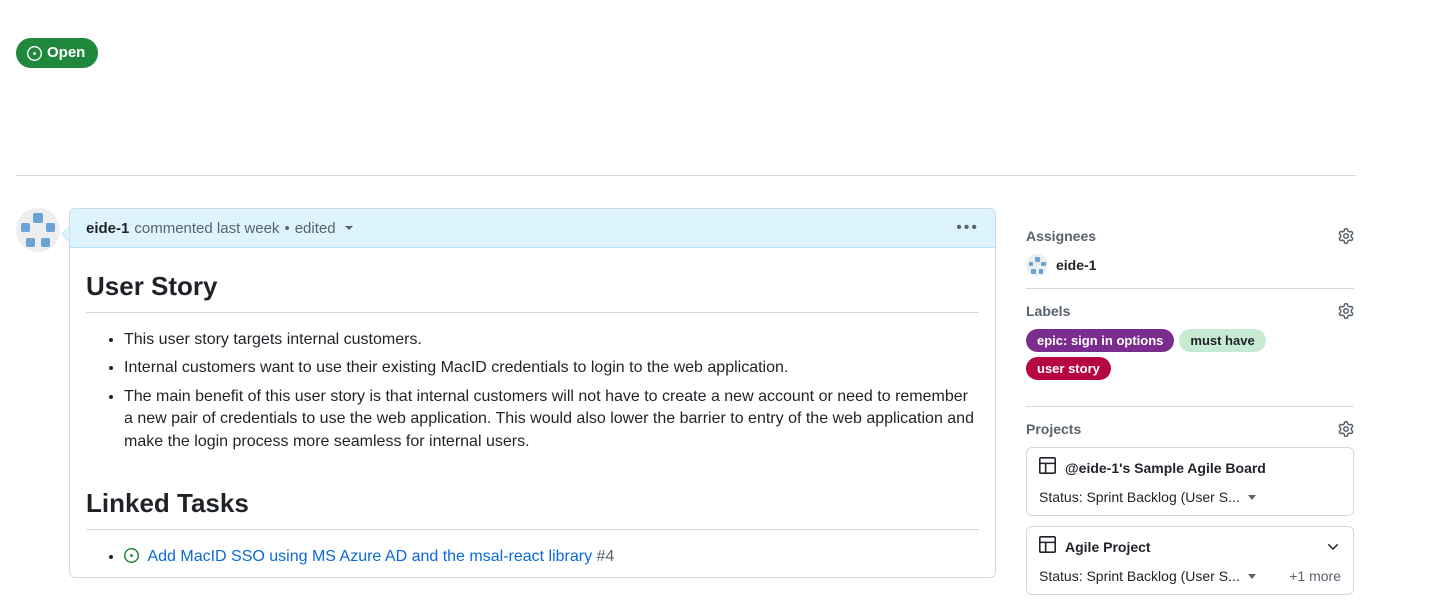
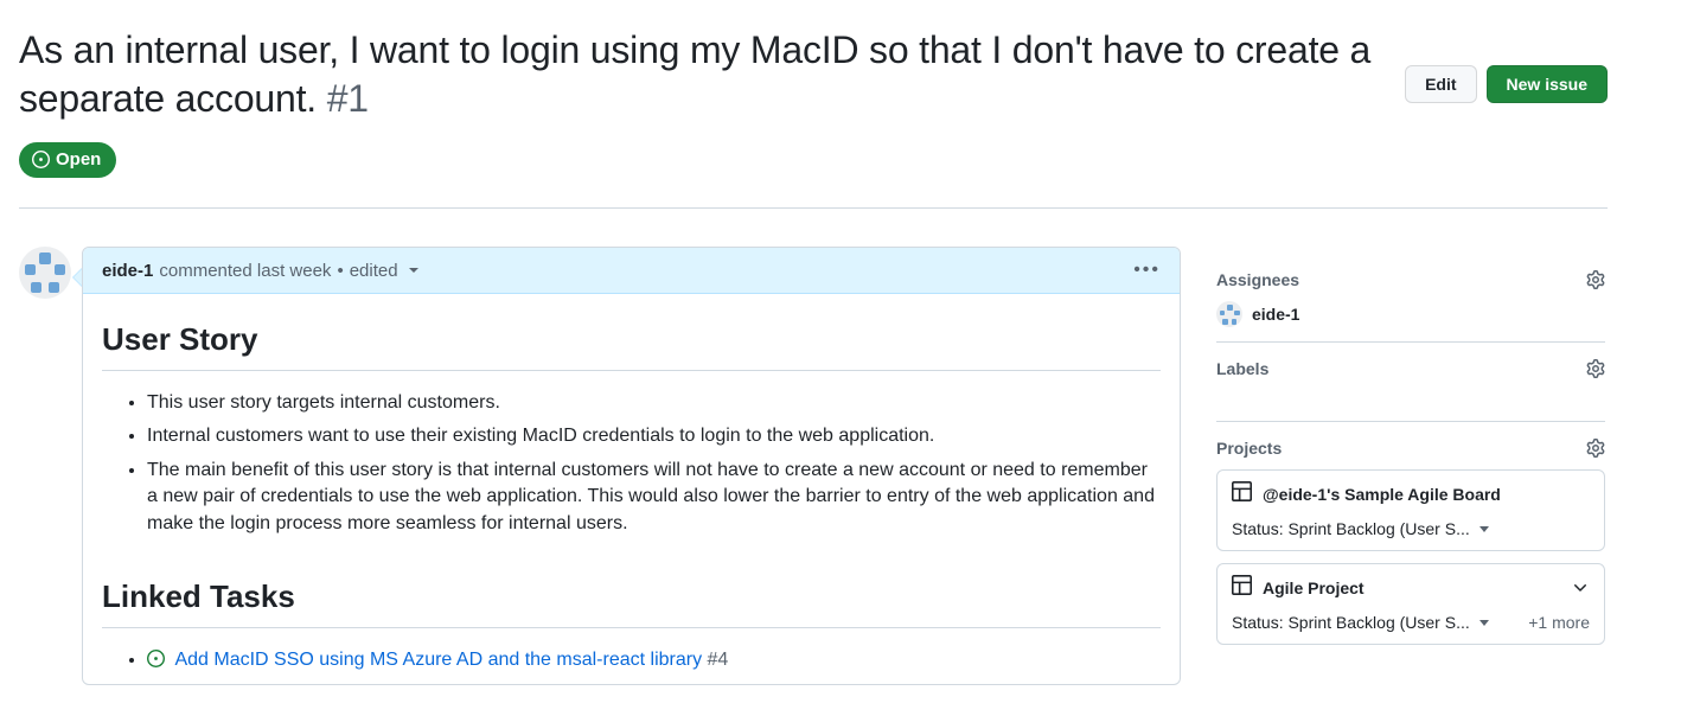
+ As an internal user, I want to login using my MacID so that I don't have to create a separate account. #1
+ Edit
+ New issue
  Open
  eide-1
  commented last week
  •
  edited
  •••
  User Story
  This user story targets internal customers.
  Internal customers want to use their existing MacID credentials to login to the web application.
  The main benefit of this user story is that internal customers will not have to create a new account or need to remember a new pair of credentials to use the web application. This would also lower the barrier to entry of the web application and make the login process more seamless for internal users.
  Linked Tasks
  Add MacID SSO using MS Azure AD and the msal-react library #4
  Assignees
  eide-1
  Labels
- epic: sign in options
- must have
- user story
  Projects
  @eide-1's Sample Agile Board
  Status: Sprint Backlog (User S...
  Agile Project
  Status: Sprint Backlog (User S...
  +1 more
